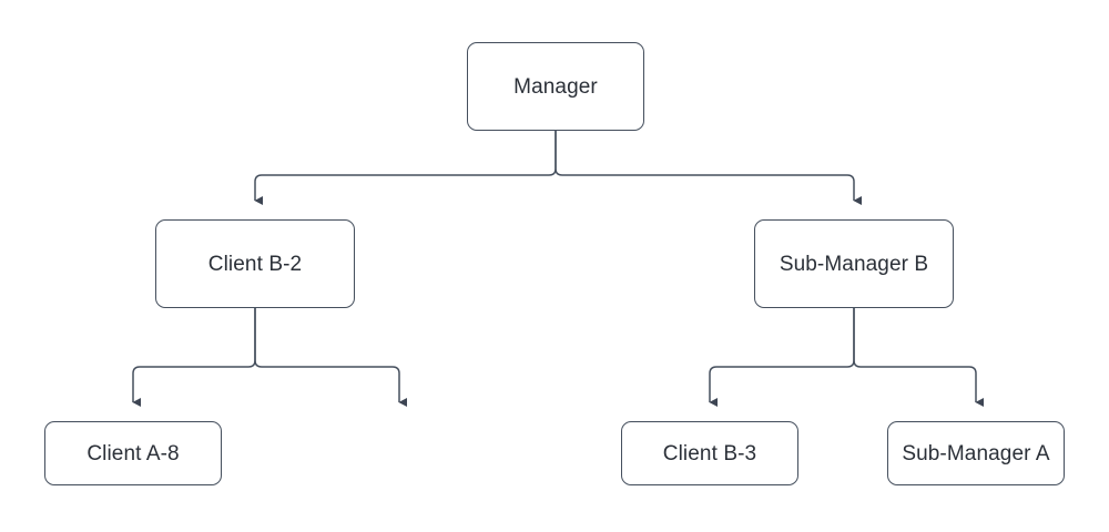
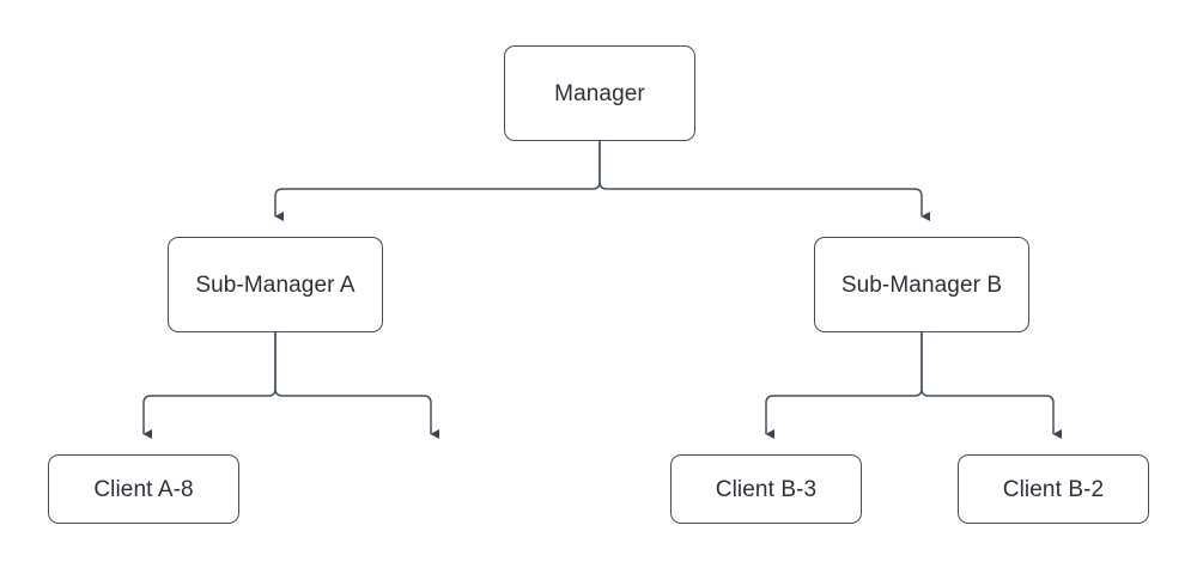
  Manager
- Client B-2
+ Sub-Manager A
  Sub-Manager B
  Client A-8
  Client B-3
- Sub-Manager A
+ Client B-2
